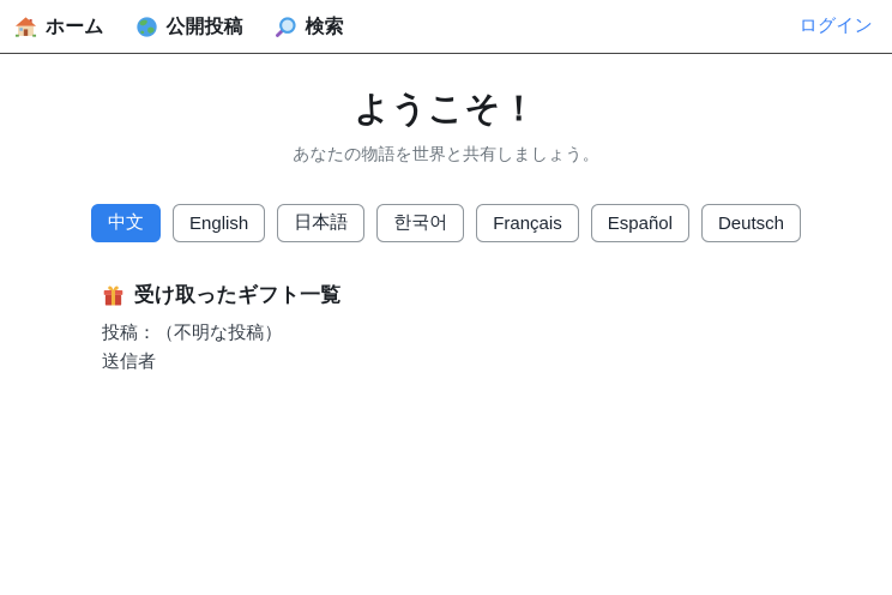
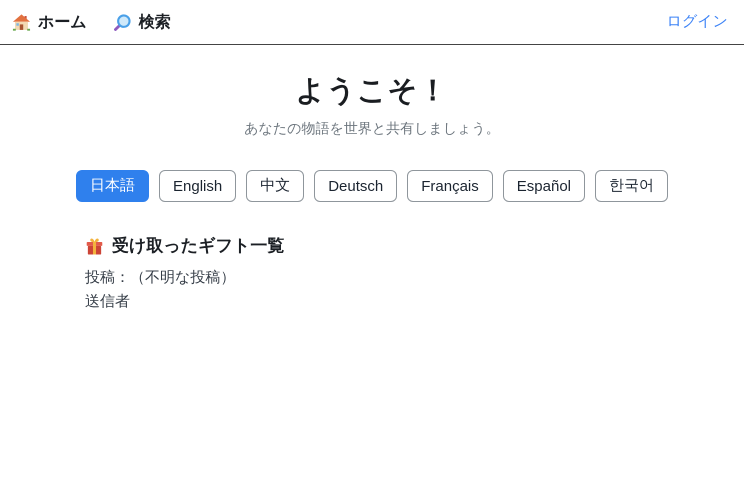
  ホーム
- 公開投稿
  検索
  ログイン
  ようこそ！
  あなたの物語を世界と共有しましょう。
- 中文
+ 日本語
  English
- 日本語
+ 中文
- 한국어
+ Deutsch
  Français
  Español
- Deutsch
+ 한국어
  受け取ったギフト一覧
  投稿：（不明な投稿）
  送信者
